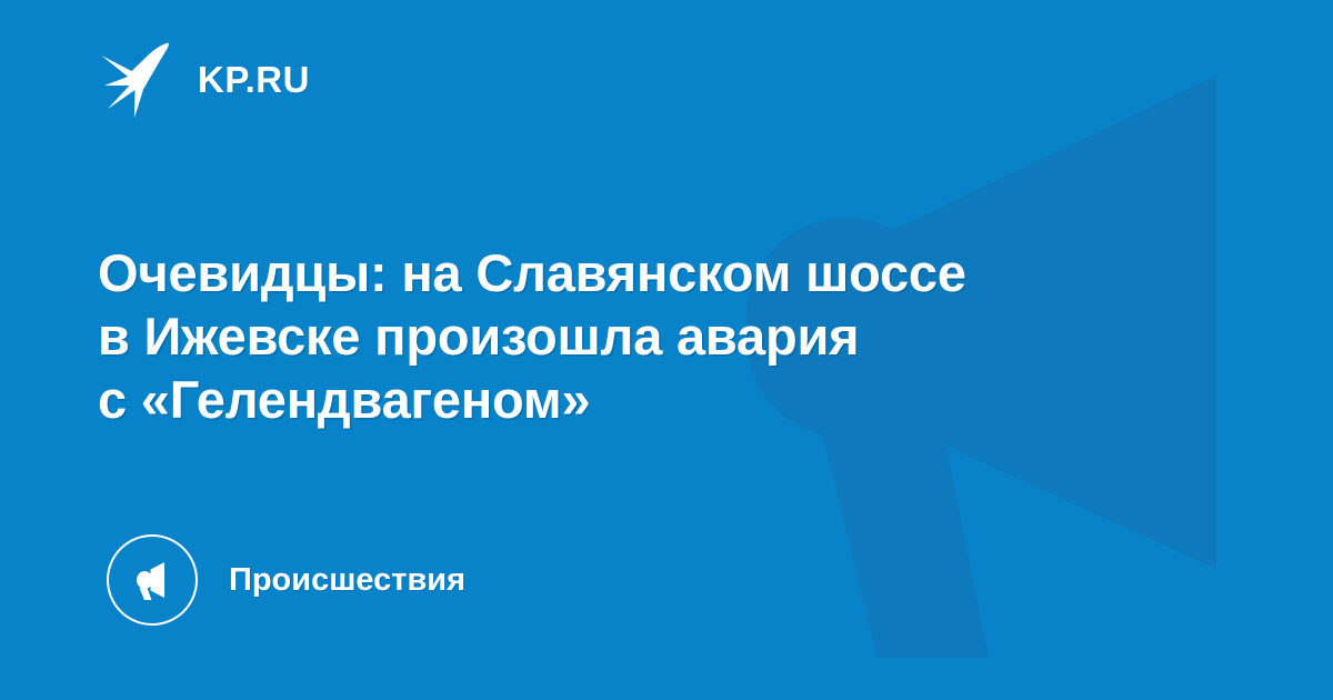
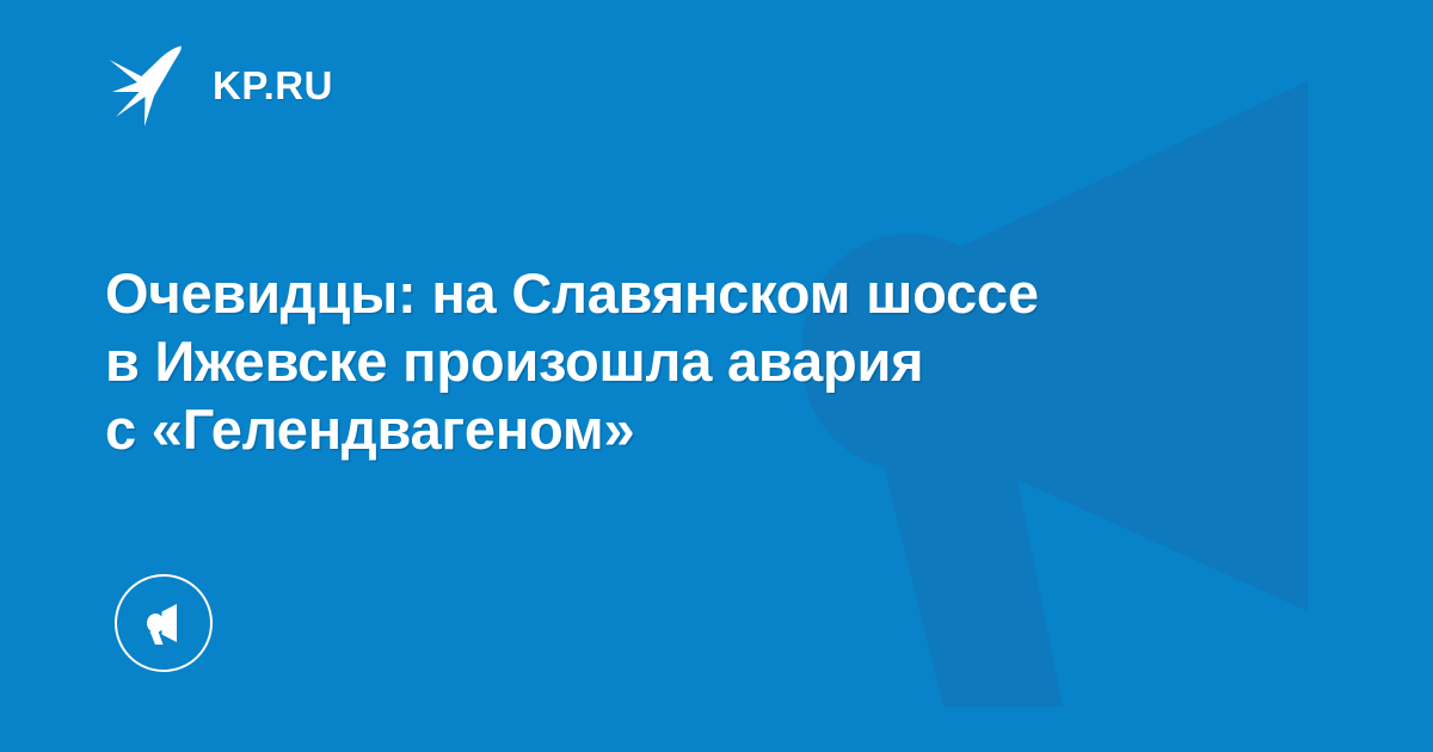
  KP.RU
  Очевидцы: на Славянском шоссе
  в Ижевске произошла авария
  с «Гелендвагеном»
- Происшествия
